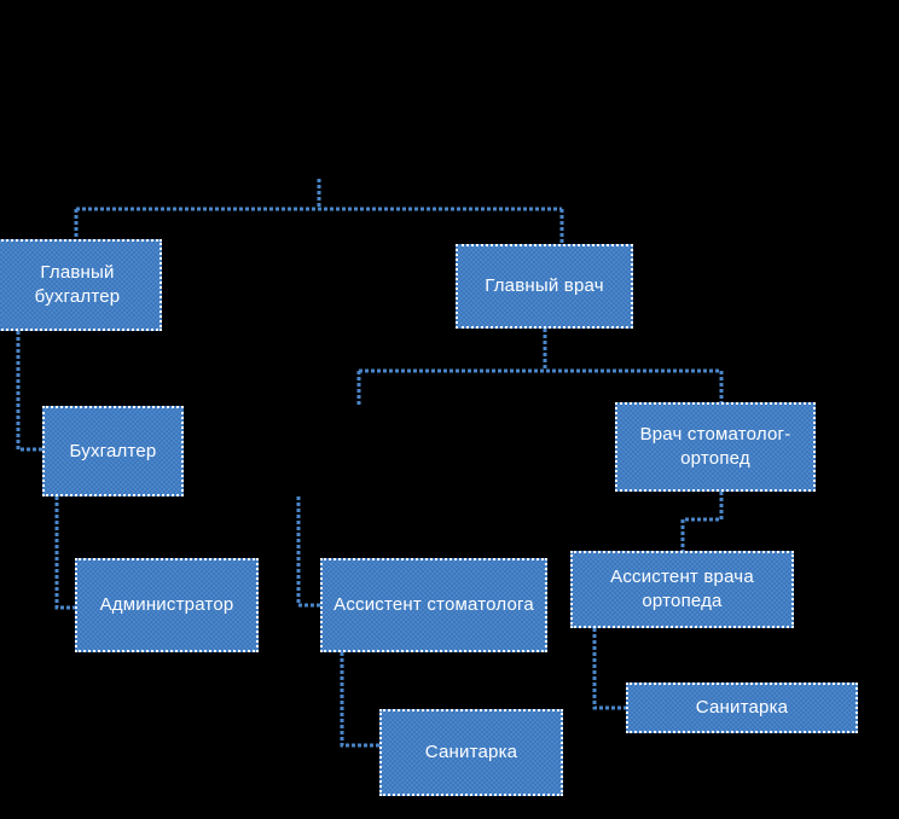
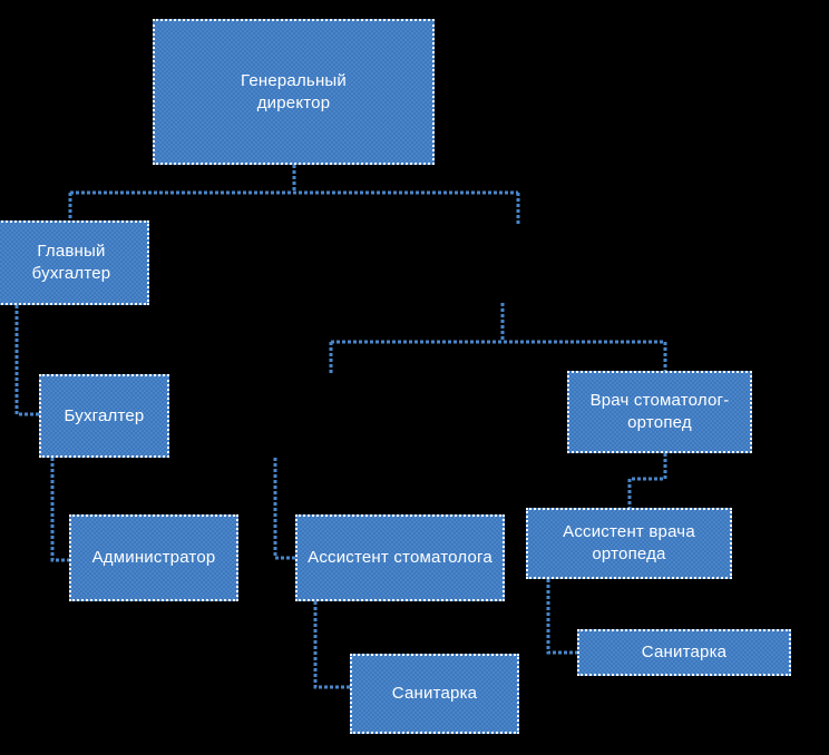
+ Генеральный
+ директор
  Главный
  бухгалтер
- Главный врач
  Бухгалтер
  Врач стоматолог-
  ортопед
  Администратор
  Ассистент стоматолога
  Ассистент врача
  ортопеда
  Санитарка
  Санитарка
